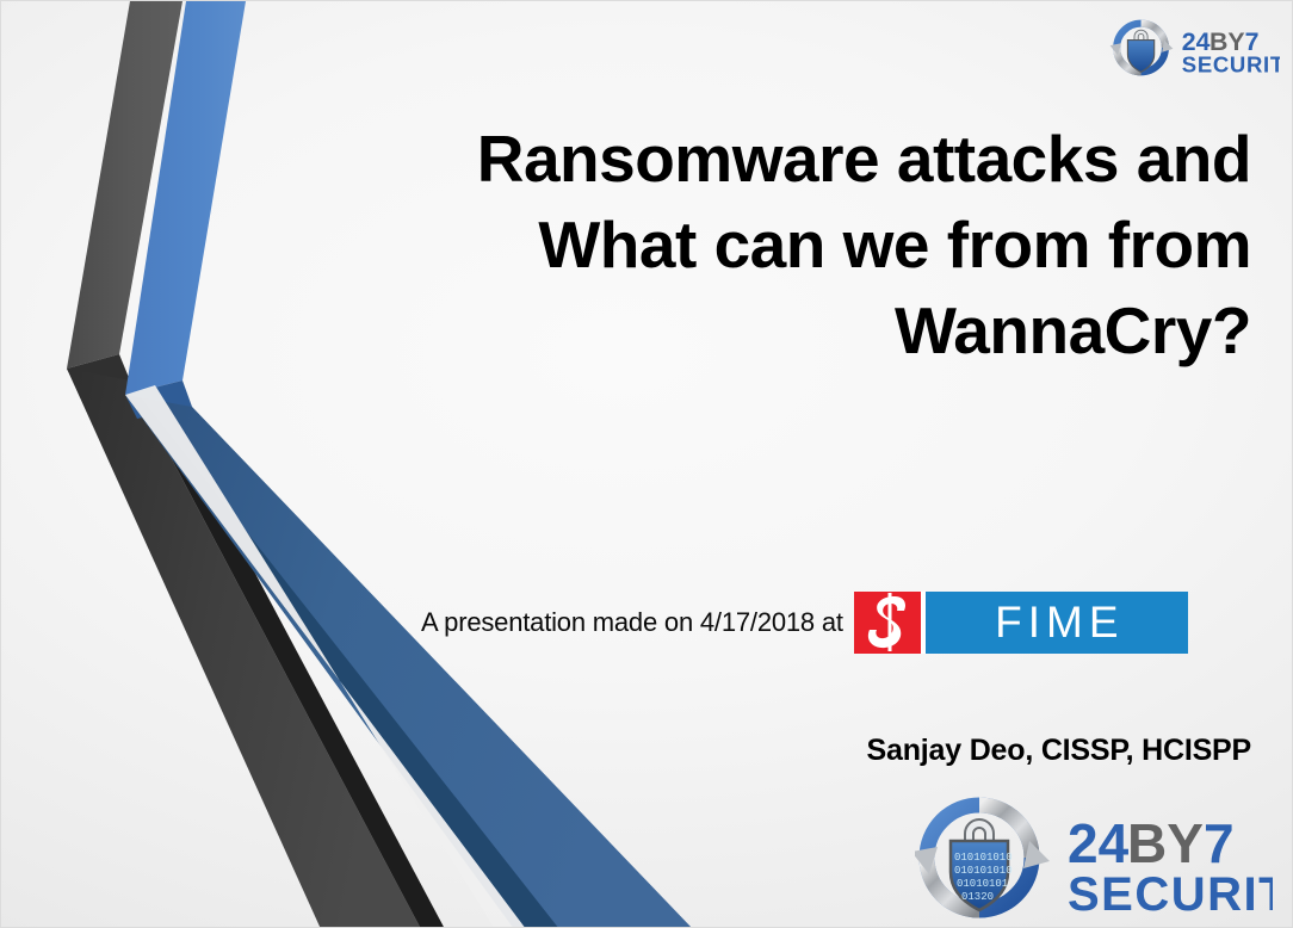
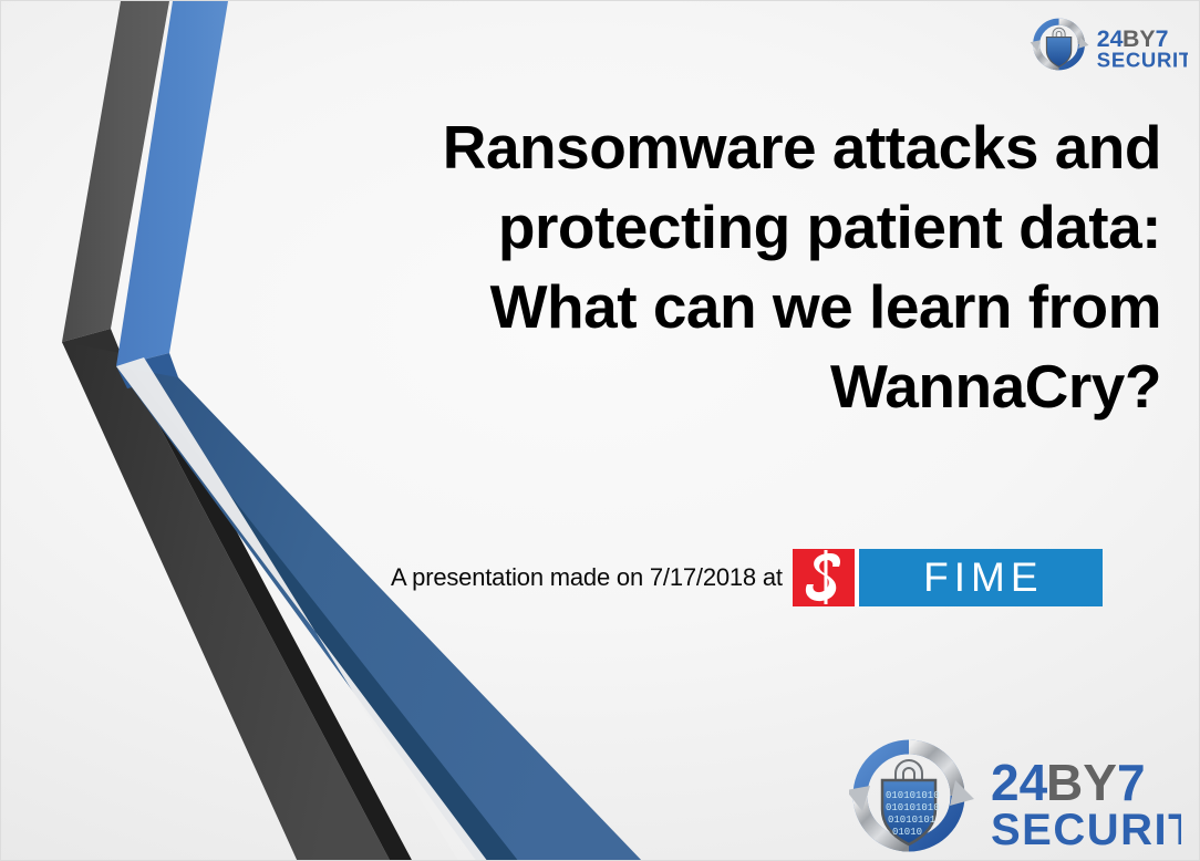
  Ransomware attacks and
+ protecting patient data:
- What can we from from
+ What can we learn from
  WannaCry?
- A presentation made on 4/17/2018 at
+ A presentation made on 7/17/2018 at
  FIME
- Sanjay Deo, CISSP, HCISPP
  24
  BY
  7
  SECURIT
  010101010
  010101010
  01010101
- 01320
+ 01010
  24
  BY
  7
  SECURI
